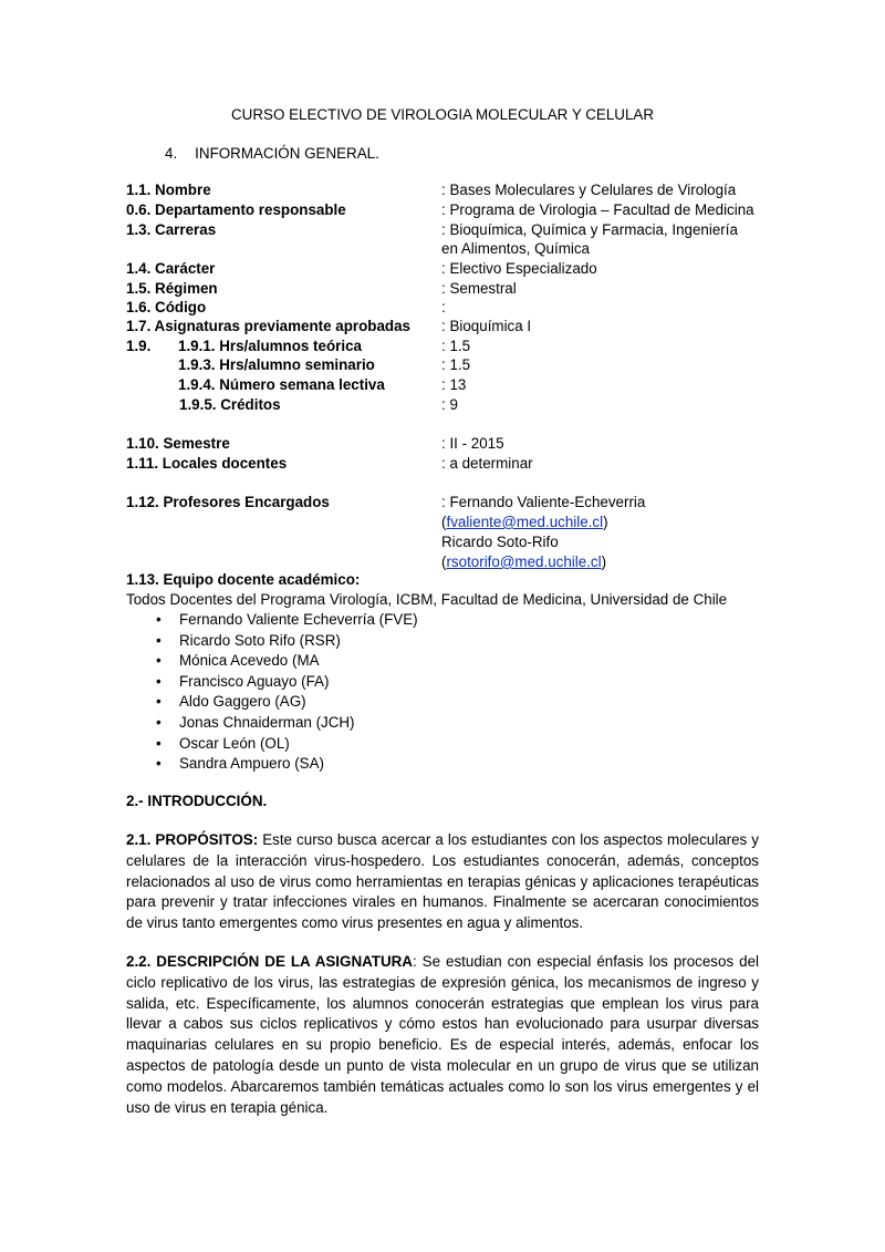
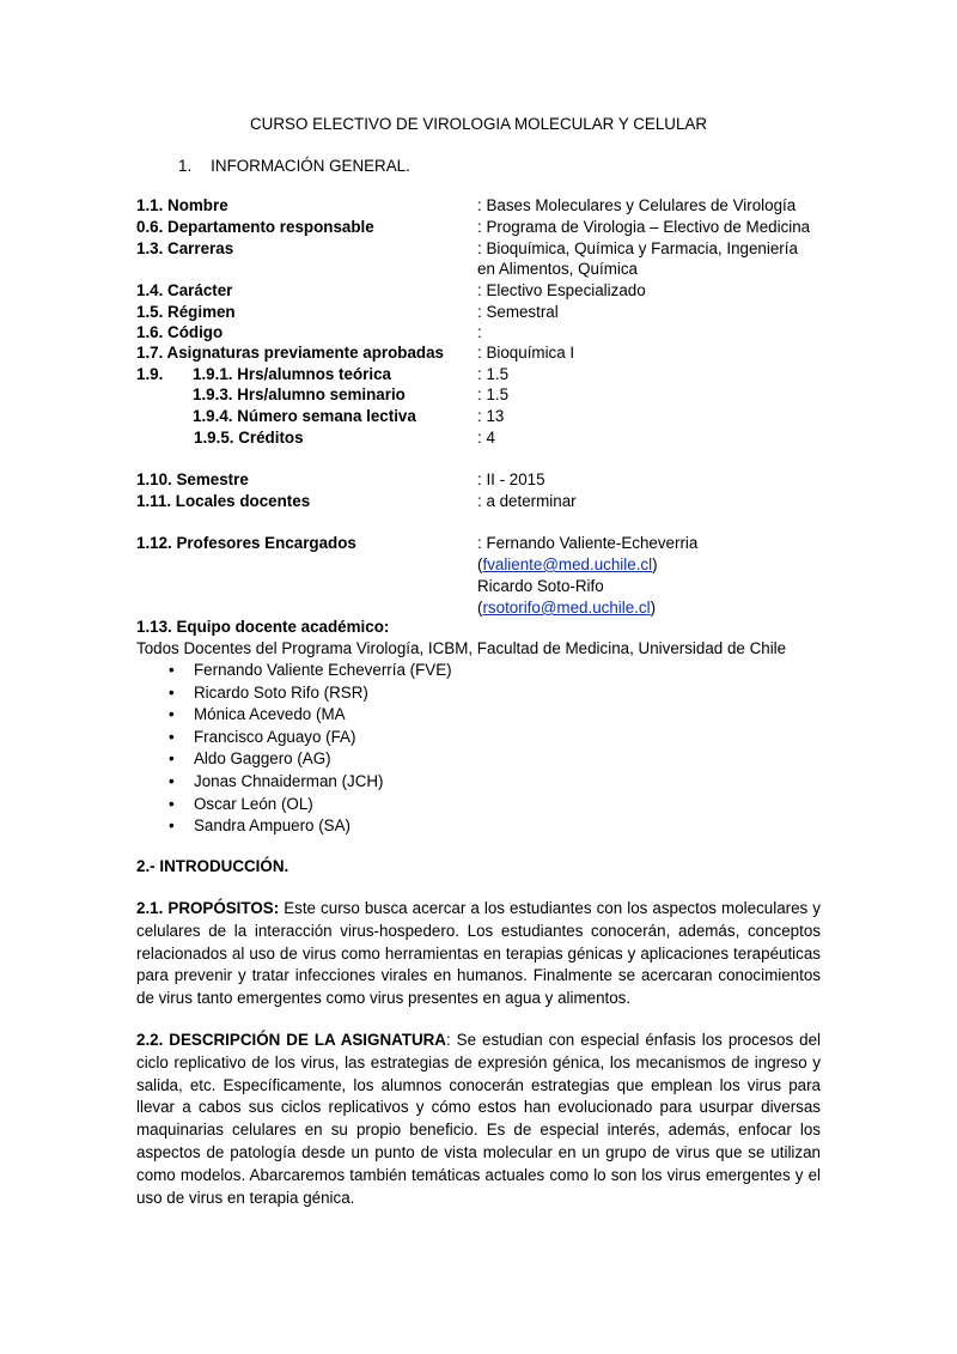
  CURSO ELECTIVO DE VIROLOGIA MOLECULAR Y CELULAR
- 4. INFORMACIÓN GENERAL.
+ 1. INFORMACIÓN GENERAL.
  1.1. Nombre
  : Bases Moleculares y Celulares de Virología
  0.6. Departamento responsable
- : Programa de Virologia – Facultad de Medicina
+ : Programa de Virologia – Electivo de Medicina
  1.3. Carreras
  : Bioquímica, Química y Farmacia, Ingeniería
  en Alimentos, Química
  1.4. Carácter
  : Electivo Especializado
  1.5. Régimen
  : Semestral
  1.6. Código
  :
  1.7. Asignaturas previamente aprobadas
  : Bioquímica I
  1.9.
  1.9.1. Hrs/alumnos teórica
  : 1.5
  1.9.3. Hrs/alumno seminario
  : 1.5
  1.9.4. Número semana lectiva
  : 13
  1.9.5. Créditos
- : 9
+ : 4
  1.10. Semestre
  : II - 2015
  1.11. Locales docentes
  : a determinar
  1.12. Profesores Encargados
  : Fernando Valiente-Echeverria
  (fvaliente@med.uchile.cl)
  Ricardo Soto-Rifo
  (rsotorifo@med.uchile.cl)
  1.13. Equipo docente académico:
  Todos Docentes del Programa Virología, ICBM, Facultad de Medicina, Universidad de Chile
  •
  Fernando Valiente Echeverría (FVE)
  •
  Ricardo Soto Rifo (RSR)
  •
  Mónica Acevedo (MA
  •
  Francisco Aguayo (FA)
  •
  Aldo Gaggero (AG)
  •
  Jonas Chnaiderman (JCH)
  •
  Oscar León (OL)
  •
  Sandra Ampuero (SA)
  2.- INTRODUCCIÓN.
  2.1. PROPÓSITOS: Este curso busca acercar a los estudiantes con los aspectos moleculares y celulares de la interacción virus-hospedero. Los estudiantes conocerán, además, conceptos relacionados al uso de virus como herramientas en terapias génicas y aplicaciones terapéuticas para prevenir y tratar infecciones virales en humanos. Finalmente se acercaran conocimientos de virus tanto emergentes como virus presentes en agua y alimentos.
  2.2. DESCRIPCIÓN DE LA ASIGNATURA: Se estudian con especial énfasis los procesos del ciclo replicativo de los virus, las estrategias de expresión génica, los mecanismos de ingreso y salida, etc. Específicamente, los alumnos conocerán estrategias que emplean los virus para llevar a cabos sus ciclos replicativos y cómo estos han evolucionado para usurpar diversas maquinarias celulares en su propio beneficio. Es de especial interés, además, enfocar los aspectos de patología desde un punto de vista molecular en un grupo de virus que se utilizan como modelos. Abarcaremos también temáticas actuales como lo son los virus emergentes y el uso de virus en terapia génica.
